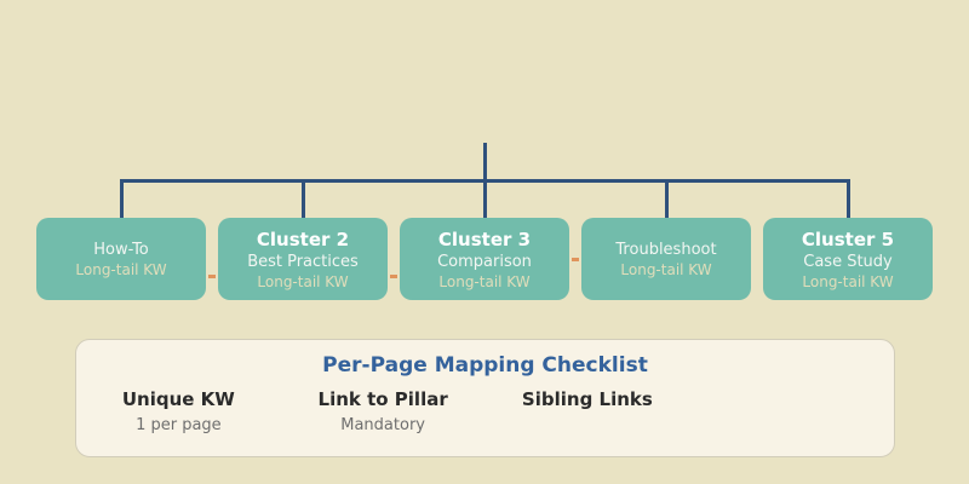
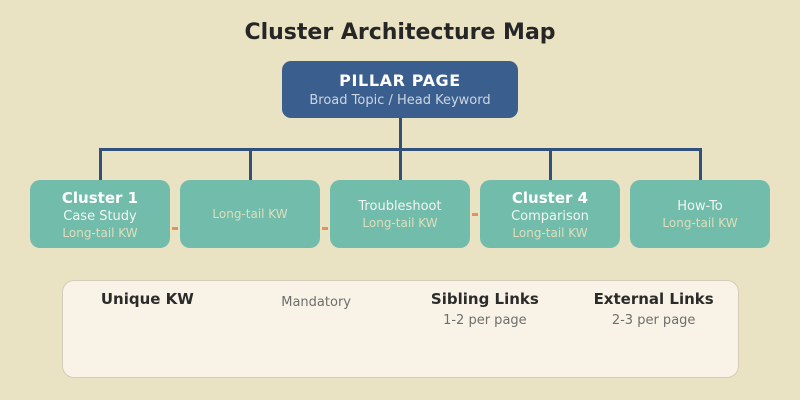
+ Cluster Architecture Map
+ PILLAR PAGE
+ Broad Topic / Head Keyword
+ Cluster 1
- How-To
+ Case Study
  Long-tail KW
- Cluster 2
- Best Practices
  Long-tail KW
- Cluster 3
- Comparison
+ Troubleshoot
  Long-tail KW
+ Cluster 4
- Troubleshoot
+ Comparison
  Long-tail KW
- Cluster 5
- Case Study
+ How-To
  Long-tail KW
- Per-Page Mapping Checklist
  Unique KW
- 1 per page
- Link to Pillar
  Mandatory
  Sibling Links
+ 1-2 per page
+ External Links
+ 2-3 per page
